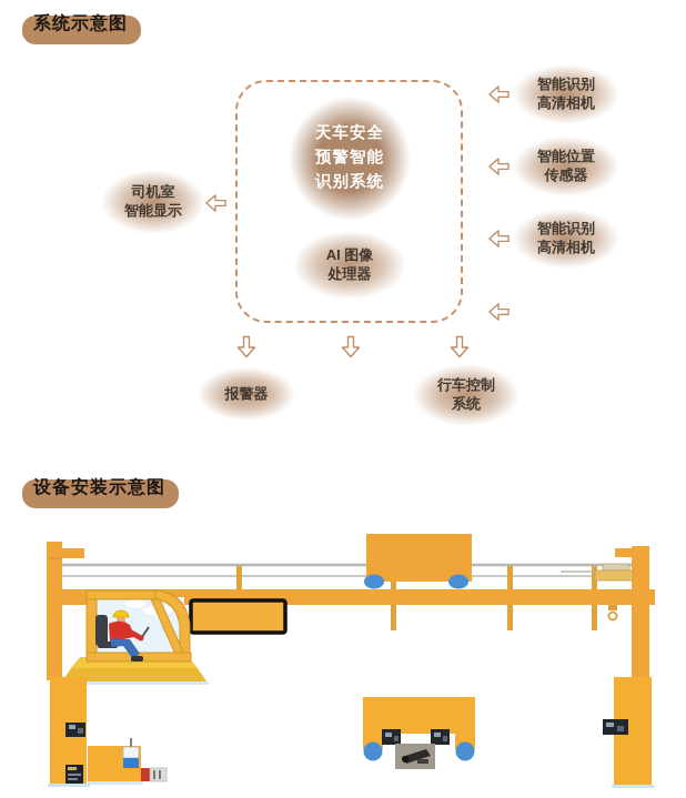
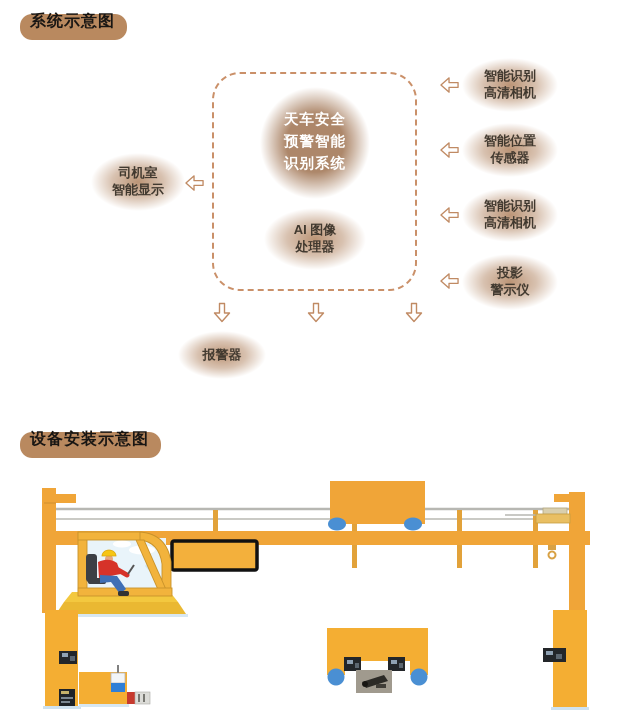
  系统示意图
  天车安全
  预警智能
  识别系统
  AI 图像
  处理器
  司机室
  智能显示
  智能识别
  高清相机
  智能位置
  传感器
  智能识别
  高清相机
+ 投影
+ 警示仪
  报警器
- 行车控制
- 系统
  设备安装示意图
